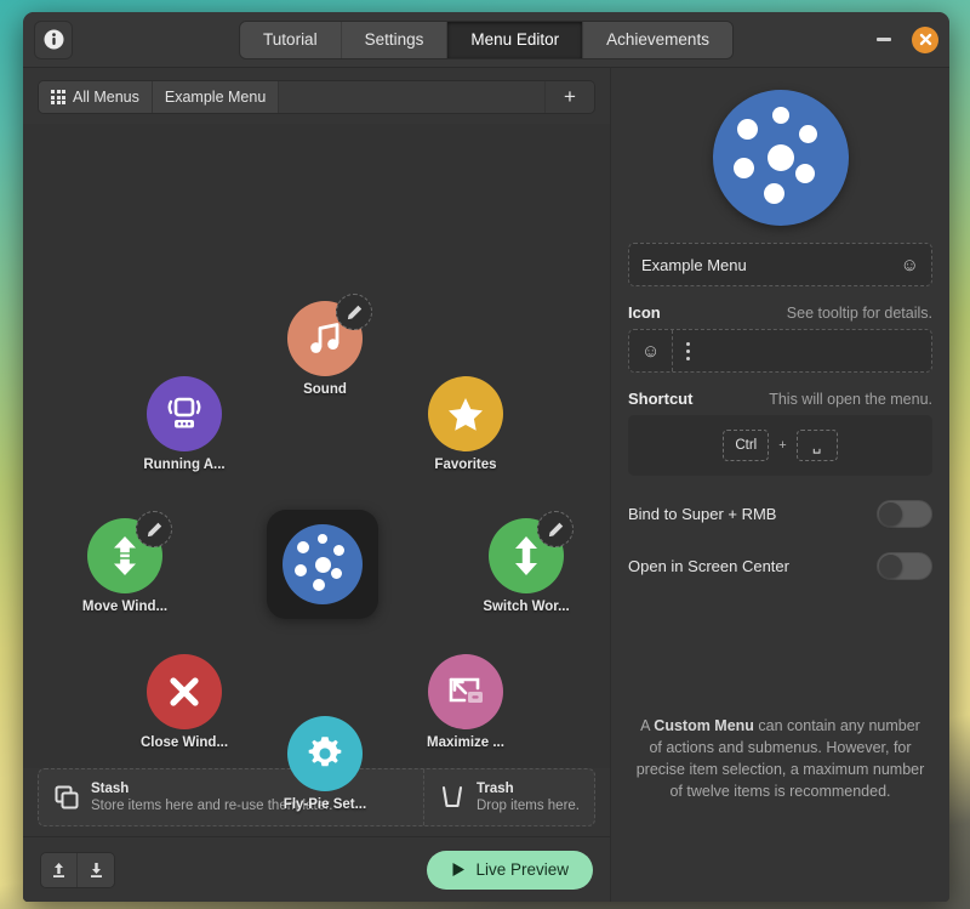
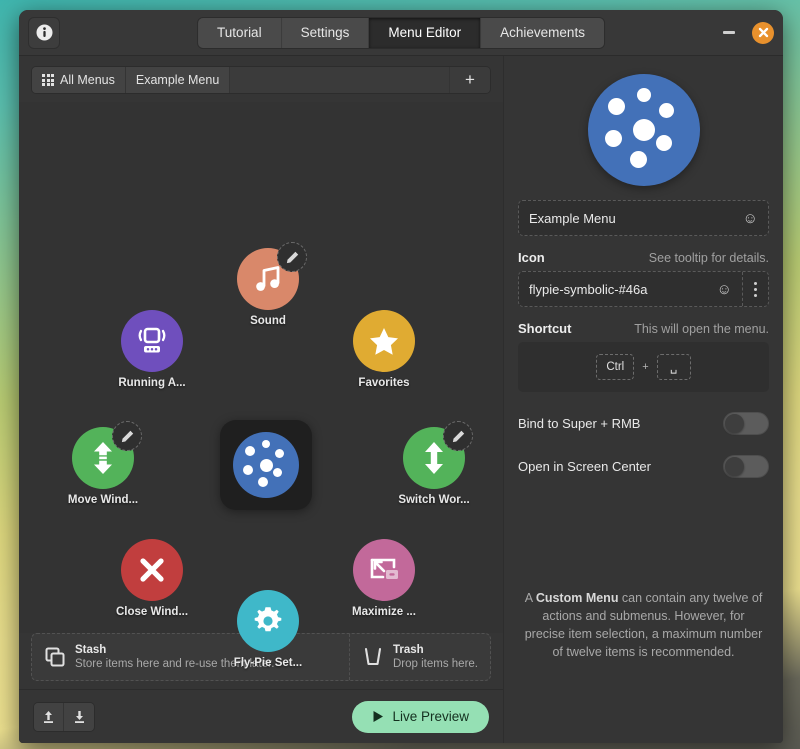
  Tutorial
  Settings
  Menu Editor
  Achievements
  All Menus
  Example Menu
  +
  Sound
  Running A...
  Favorites
  Move Wind...
  Switch Wor...
  Close Wind...
  Maximize ...
  Fly-Pie Set...
  Stash
  Store items here and re-use them later.
  Trash
  Drop items here.
  Live Preview
  Example Menu
  ☺
  Icon
  See tooltip for details.
+ flypie-symbolic-#46a
  ☺
  Shortcut
  This will open the menu.
  Ctrl
  +
  ␣
  Bind to Super + RMB
  Open in Screen Center
- A Custom Menu can contain any number of actions and submenus. However, for precise item selection, a maximum number of twelve items is recommended.
+ A Custom Menu can contain any twelve of actions and submenus. However, for precise item selection, a maximum number of twelve items is recommended.
